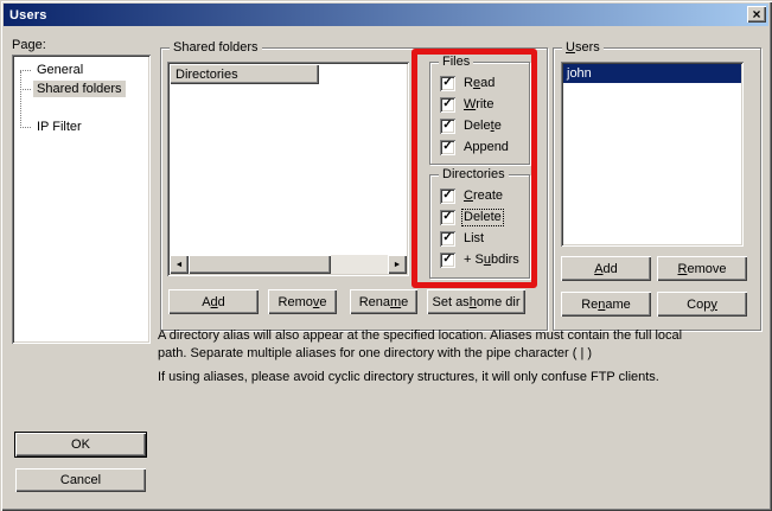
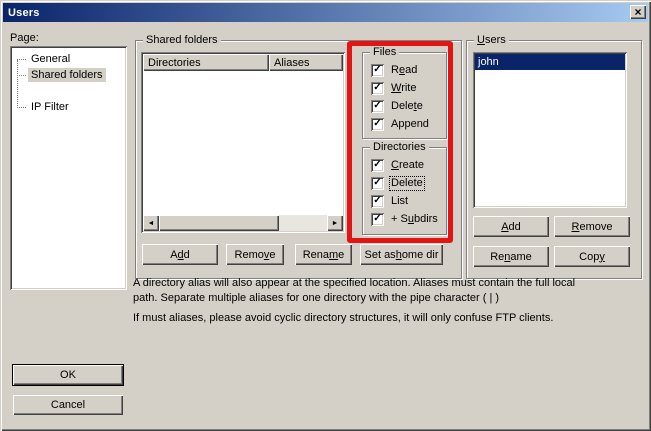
  Users
  ×
  Page:
  General
  Shared folders
  IP Filter
  Shared folders
  Directories
+ Aliases
  A
  d
  d
  Remo
  v
  e
  Rena
  m
  e
  Set as
  h
  ome dir
  Files
  ✓
  Read
  ✓
  Write
  ✓
  Delete
  ✓
  Append
  Directories
  ✓
  Create
  ✓
  Delete
  ✓
  List
  ✓
  + Subdirs
  Users
  john
  A
  dd
  R
  emove
  Re
  n
  ame
  Cop
  y
  A directory alias will also appear at the specified location. Aliases must contain the full local
  path. Separate multiple aliases for one directory with the pipe character ( | )
- If using aliases, please avoid cyclic directory structures, it will only confuse FTP clients.
+ If must aliases, please avoid cyclic directory structures, it will only confuse FTP clients.
  OK
  Cancel
